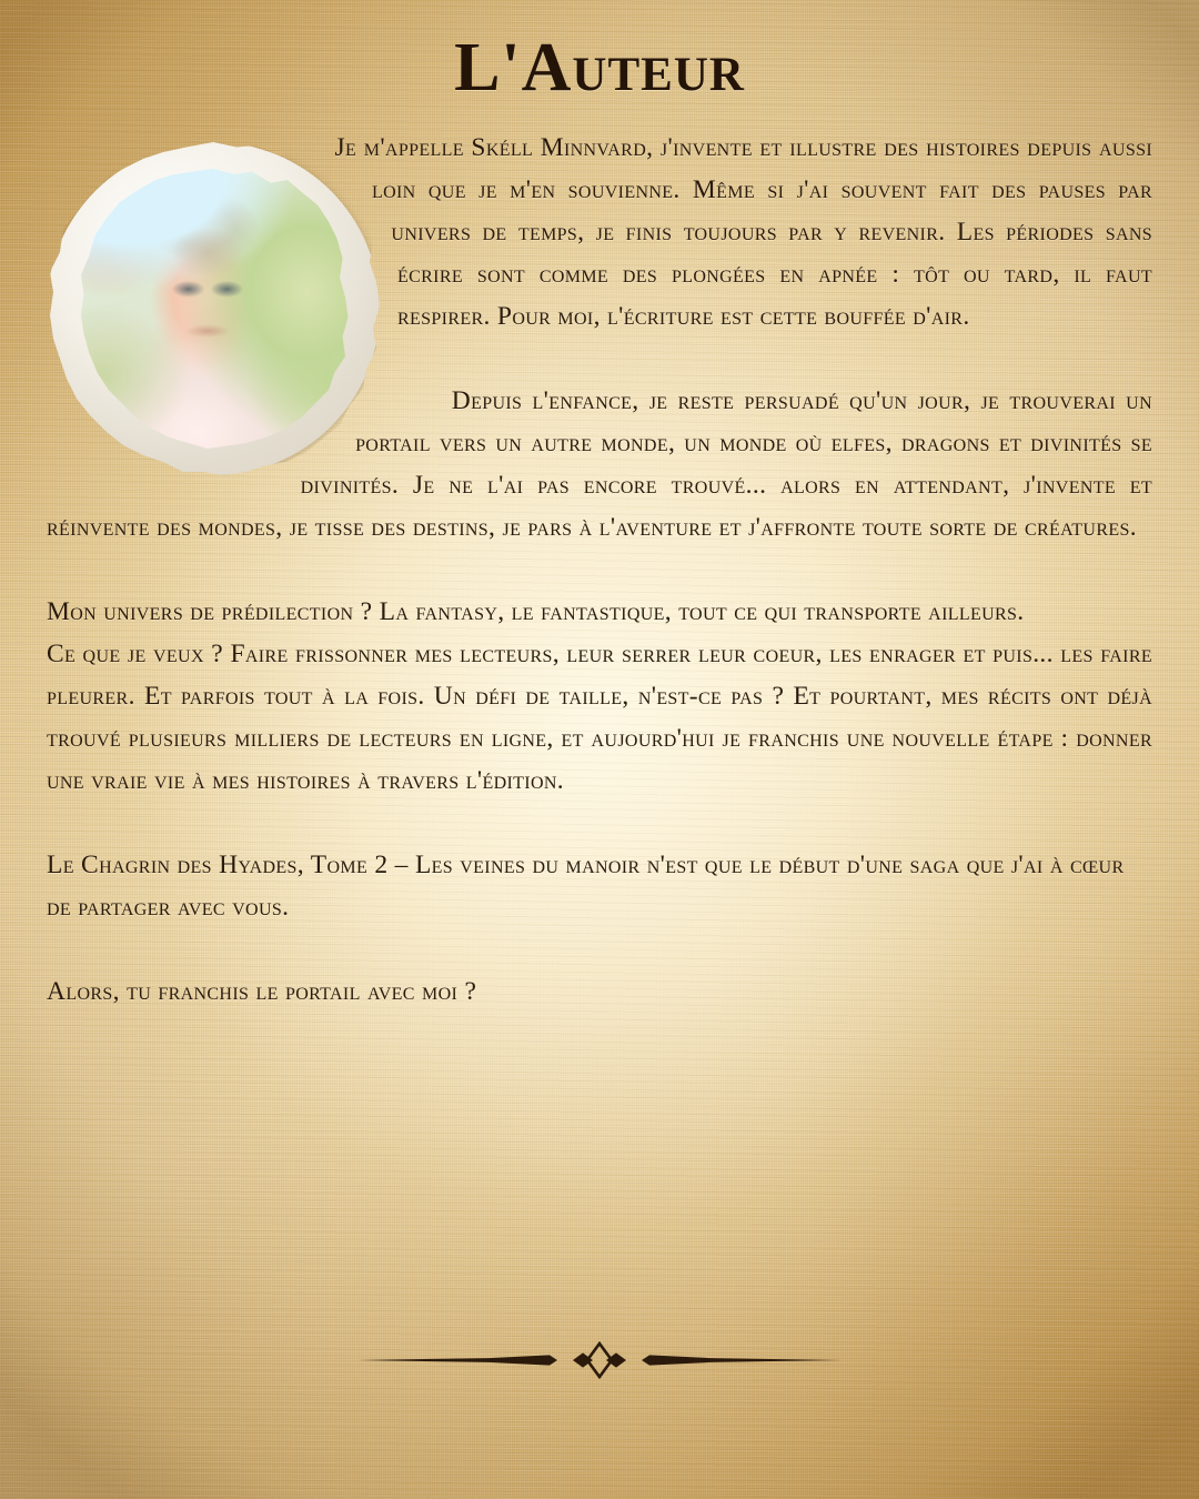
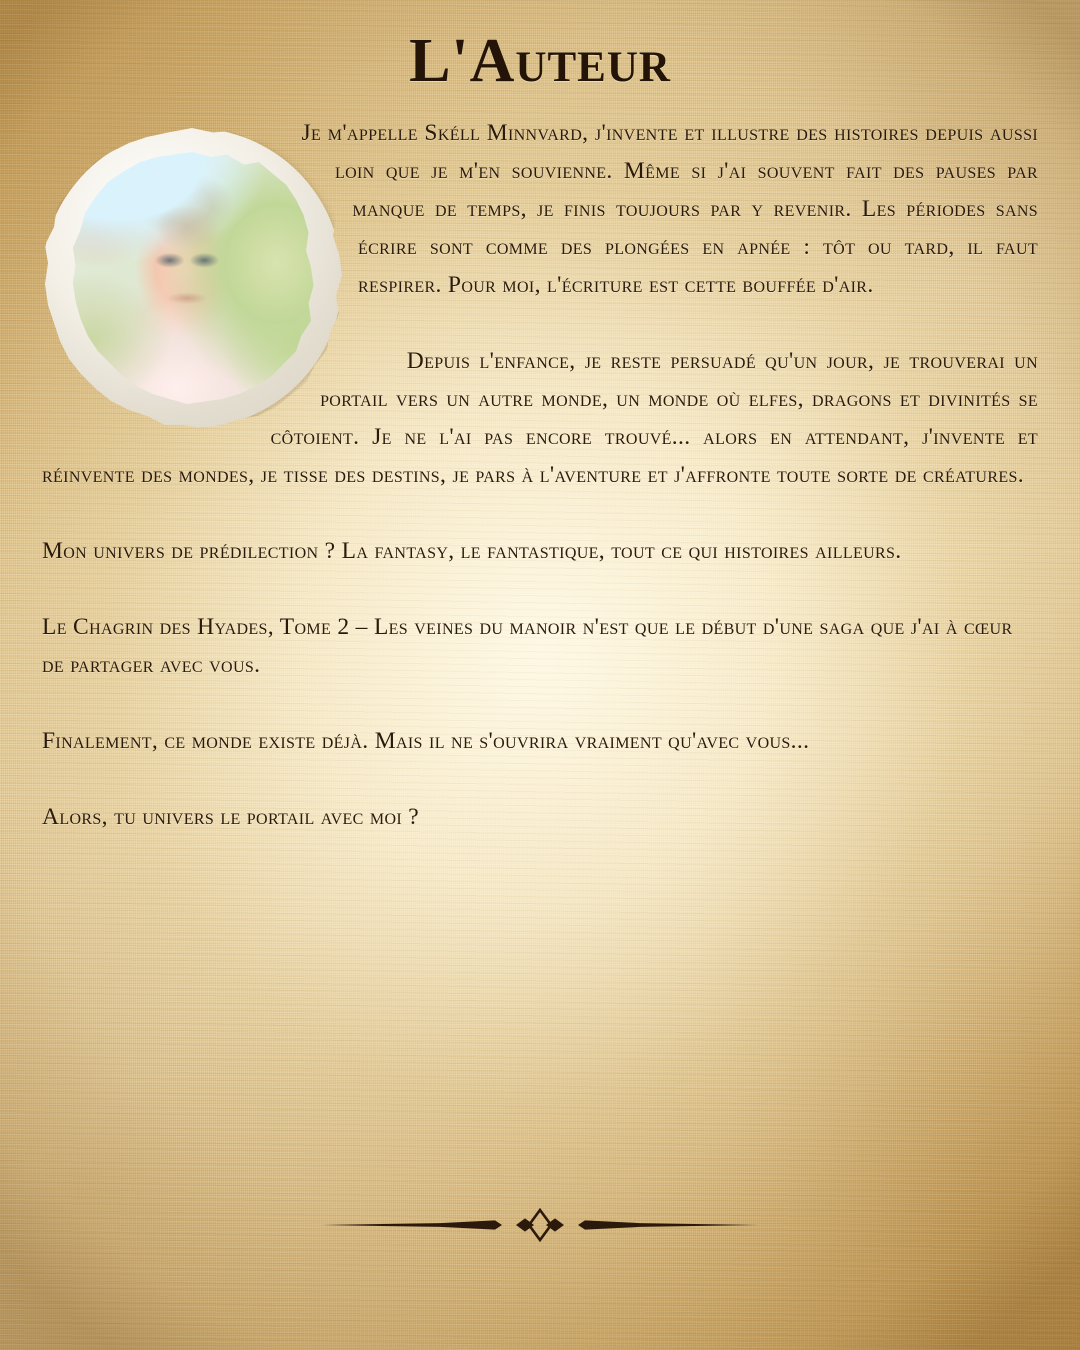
  L'Auteur
- Je m'appelle Skéll Minnvard, j'invente et illustre des histoires depuis aussi loin que je m'en souvienne. Même si j'ai souvent fait des pauses par univers de temps, je finis toujours par y revenir. Les périodes sans écrire sont comme des plongées en apnée : tôt ou tard, il faut respirer. Pour moi, l'écriture est cette bouffée d'air.
+ Je m'appelle Skéll Minnvard, j'invente et illustre des histoires depuis aussi loin que je m'en souvienne. Même si j'ai souvent fait des pauses par manque de temps, je finis toujours par y revenir. Les périodes sans écrire sont comme des plongées en apnée : tôt ou tard, il faut respirer. Pour moi, l'écriture est cette bouffée d'air.
- Depuis l'enfance, je reste persuadé qu'un jour, je trouverai un portail vers un autre monde, un monde où elfes, dragons et divinités se divinités. Je ne l'ai pas encore trouvé... alors en attendant, j'invente et réinvente des mondes, je tisse des destins, je pars à l'aventure et j'affronte toute sorte de créatures.
+ Depuis l'enfance, je reste persuadé qu'un jour, je trouverai un portail vers un autre monde, un monde où elfes, dragons et divinités se côtoient. Je ne l'ai pas encore trouvé... alors en attendant, j'invente et réinvente des mondes, je tisse des destins, je pars à l'aventure et j'affronte toute sorte de créatures.
- Mon univers de prédilection ? La fantasy, le fantastique, tout ce qui transporte ailleurs.
+ Mon univers de prédilection ? La fantasy, le fantastique, tout ce qui histoires ailleurs.
- Ce que je veux ? Faire frissonner mes lecteurs, leur serrer leur coeur, les enrager et puis... les faire pleurer. Et parfois tout à la fois. Un défi de taille, n'est-ce pas ? Et pourtant, mes récits ont déjà trouvé plusieurs milliers de lecteurs en ligne, et aujourd'hui je franchis une nouvelle étape : donner une vraie vie à mes histoires à travers l'édition.
  Le Chagrin des Hyades, Tome 2 – Les veines du manoir n'est que le début d'une saga que j'ai à cœur de partager avec vous.
+ Finalement, ce monde existe déjà. Mais il ne s'ouvrira vraiment qu'avec vous...
- Alors, tu franchis le portail avec moi ?
+ Alors, tu univers le portail avec moi ?
